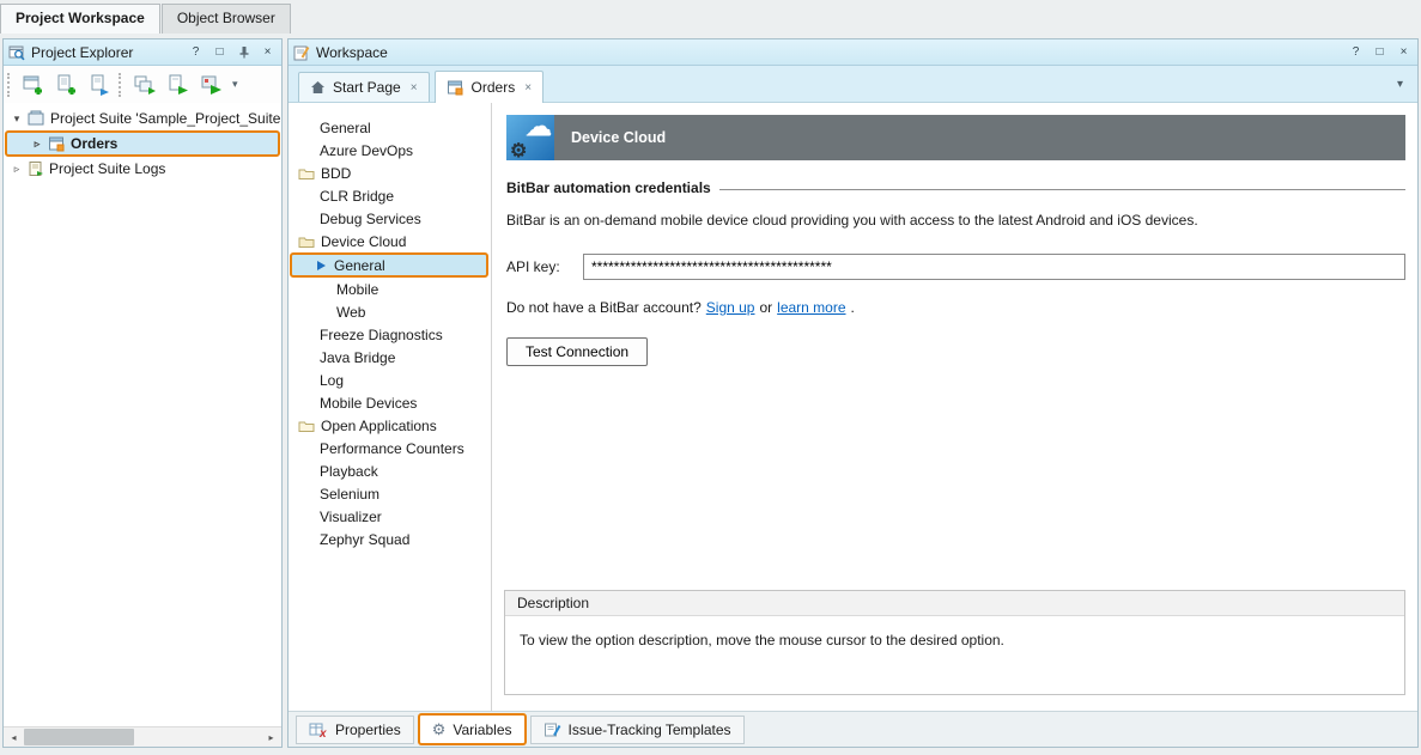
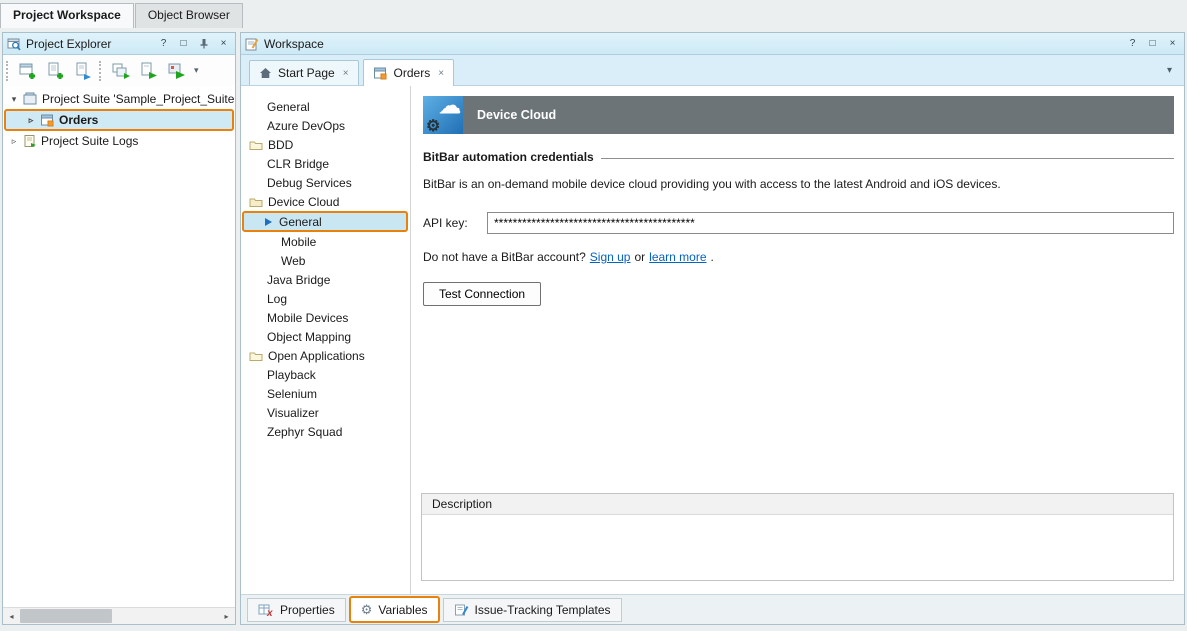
  Project Workspace
  Object Browser
  Project Explorer
  ?
  □
  ×
  ▾
  ▾
  Project Suite 'Sample_Project_Suite
  ▹
  Orders
  ▹
  Project Suite Logs
  ◂
  ▸
  Workspace
  ?
  □
  ×
  Start Page
  ×
  Orders
  ×
  ▾
  General
  Azure DevOps
  BDD
  CLR Bridge
  Debug Services
  Device Cloud
  General
  Mobile
  Web
- Freeze Diagnostics
  Java Bridge
  Log
  Mobile Devices
+ Object Mapping
  Open Applications
- Performance Counters
  Playback
  Selenium
  Visualizer
  Zephyr Squad
  ☁
  ⚙
  Device Cloud
  BitBar automation credentials
  BitBar is an on-demand mobile device cloud providing you with access to the latest Android and iOS devices.
  API key:
  *******************************************
  Do not have a BitBar account?
  Sign up
  or
  learn more
  .
  Test Connection
  Description
- To view the option description, move the mouse cursor to the desired option.
  x
  Properties
  ⚙
  Variables
  Issue-Tracking Templates
